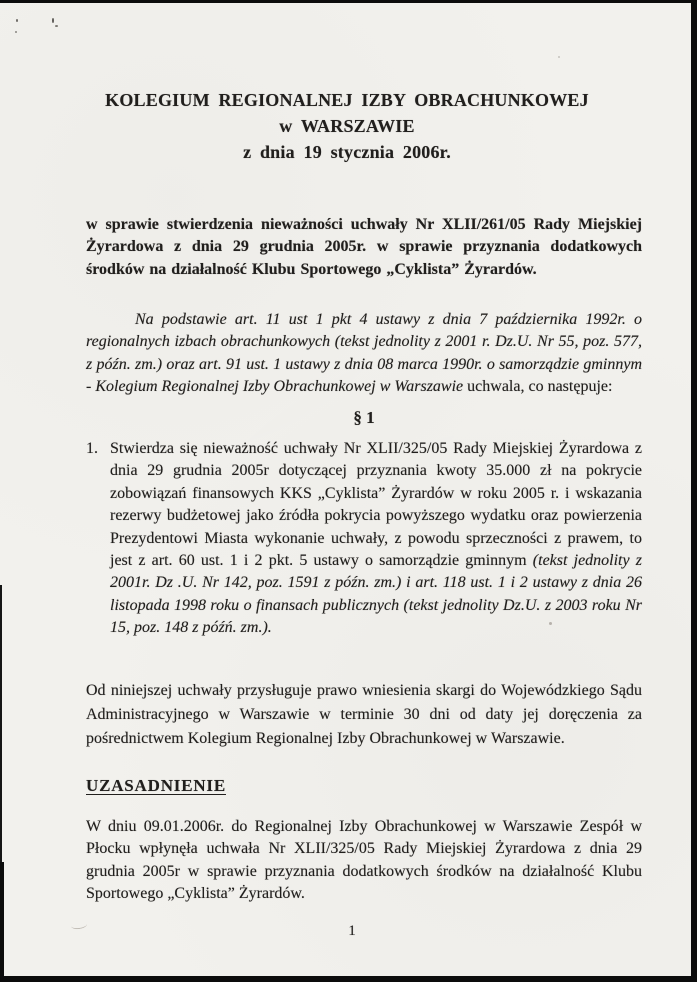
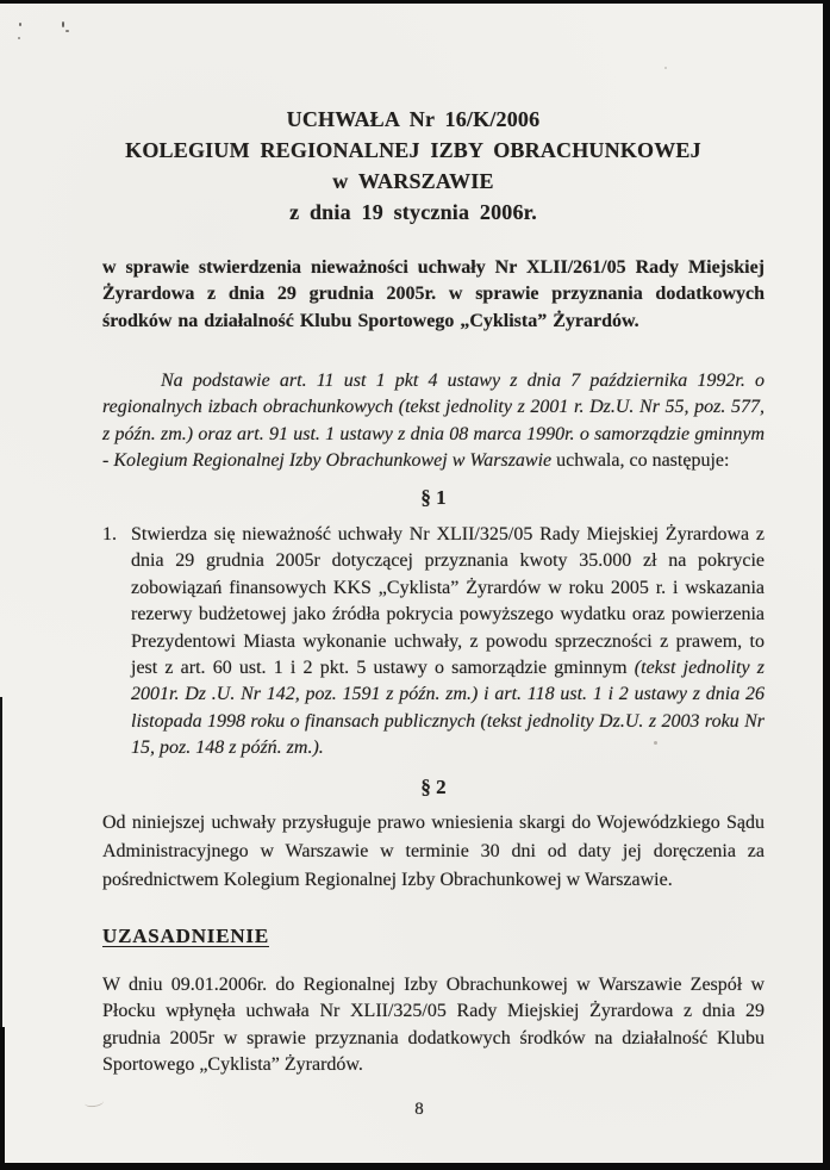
+ UCHWAŁA Nr 16/K/2006
  KOLEGIUM REGIONALNEJ IZBY OBRACHUNKOWEJ
  w WARSZAWIE
  z dnia 19 stycznia 2006r.
  w sprawie stwierdzenia nieważności uchwały Nr XLII/261/05 Rady Miejskiej Żyrardowa z dnia 29 grudnia 2005r. w sprawie przyznania dodatkowych środków na działalność Klubu Sportowego „Cyklista” Żyrardów.
  Na podstawie art. 11 ust 1 pkt 4 ustawy z dnia 7 października 1992r. o regionalnych izbach obrachunkowych (tekst jednolity z 2001 r. Dz.U. Nr 55, poz. 577, z późn. zm.) oraz art. 91 ust. 1 ustawy z dnia 08 marca 1990r. o samorządzie gminnym - Kolegium Regionalnej Izby Obrachunkowej w Warszawie uchwala, co następuje:
  § 1
  1.
  Stwierdza się nieważność uchwały Nr XLII/325/05 Rady Miejskiej Żyrardowa z dnia 29 grudnia 2005r dotyczącej przyznania kwoty 35.000 zł na pokrycie zobowiązań finansowych KKS „Cyklista” Żyrardów w roku 2005 r. i wskazania rezerwy budżetowej jako źródła pokrycia powyższego wydatku oraz powierzenia Prezydentowi Miasta wykonanie uchwały, z powodu sprzeczności z prawem, to jest z art. 60 ust. 1 i 2 pkt. 5 ustawy o samorządzie gminnym (tekst jednolity z 2001r. Dz .U. Nr 142, poz. 1591 z późn. zm.) i art. 118 ust. 1 i 2 ustawy z dnia 26 listopada 1998 roku o finansach publicznych (tekst jednolity Dz.U. z 2003 roku Nr 15, poz. 148 z późń. zm.).
+ § 2
  Od niniejszej uchwały przysługuje prawo wniesienia skargi do Wojewódzkiego Sądu Administracyjnego w Warszawie w terminie 30 dni od daty jej doręczenia za pośrednictwem Kolegium Regionalnej Izby Obrachunkowej w Warszawie.
  UZASADNIENIE
  W dniu 09.01.2006r. do Regionalnej Izby Obrachunkowej w Warszawie Zespół w Płocku wpłynęła uchwała Nr XLII/325/05 Rady Miejskiej Żyrardowa z dnia 29 grudnia 2005r w sprawie przyznania dodatkowych środków na działalność Klubu Sportowego „Cyklista” Żyrardów.
- 1
+ 8
